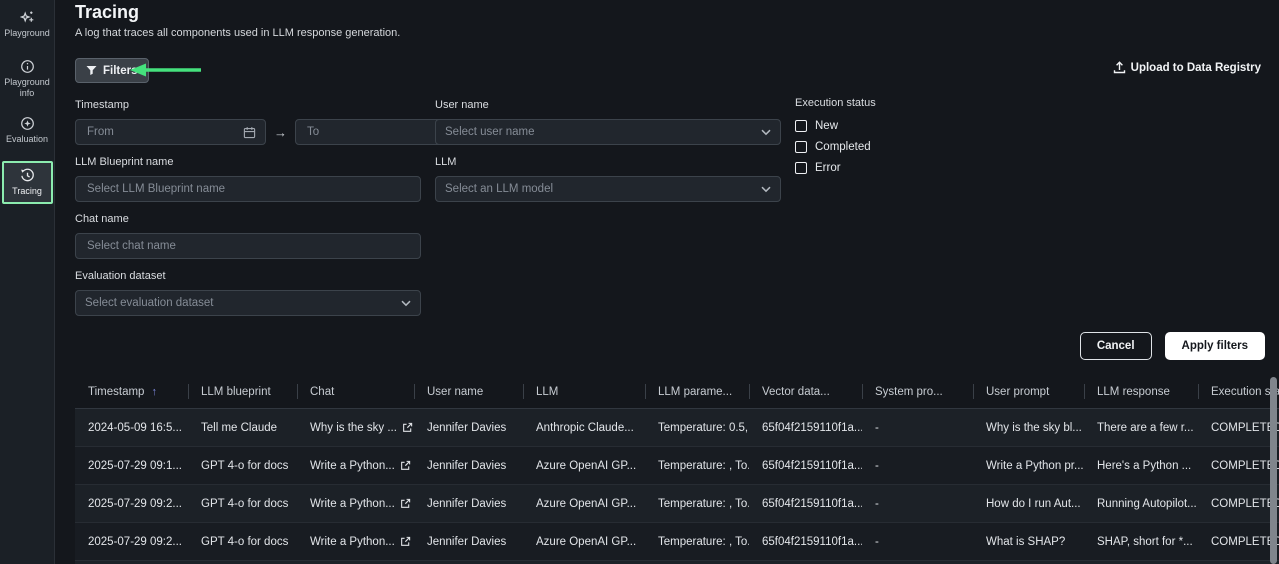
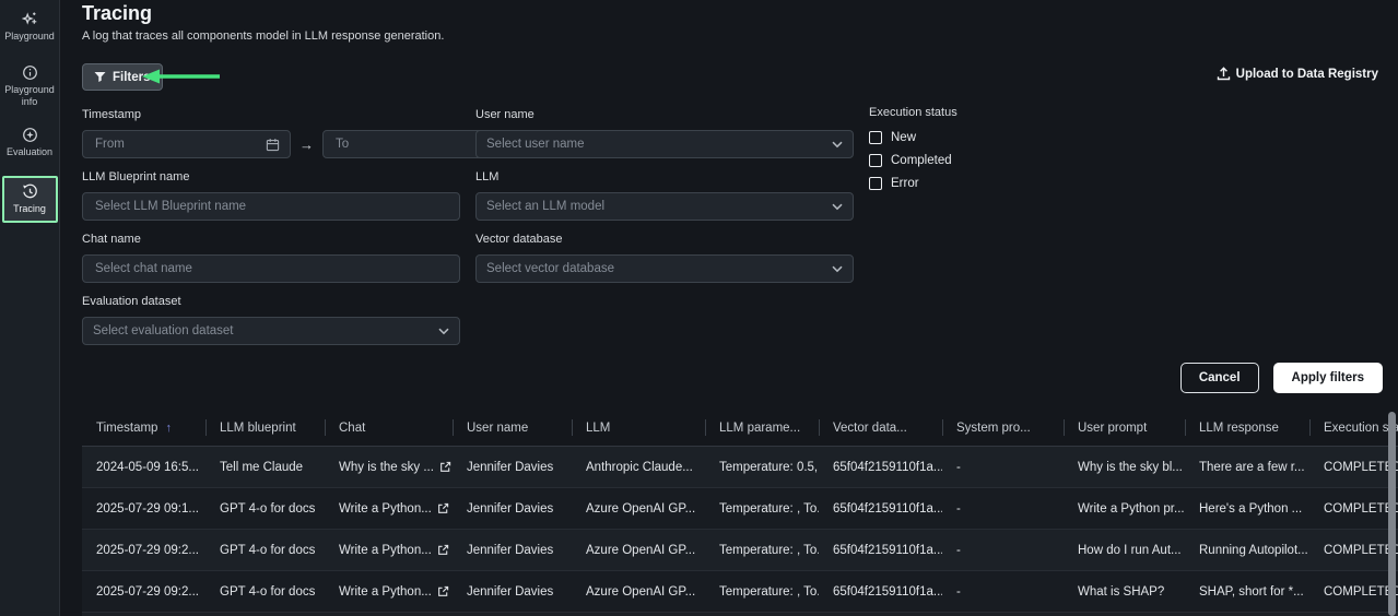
  Playground
  Playground info
  Evaluation
  Tracing
  Tracing
- A log that traces all components used in LLM response generation.
+ A log that traces all components model in LLM response generation.
  Filter
  Upload to Data Registry
  Timestamp
  From
  →
  To
  User name
  Select user name
  Execution status
  New
  Completed
  Error
  LLM Blueprint name
  Select LLM Blueprint name
  LLM
  Select an LLM model
  Chat name
  Select chat name
+ Vector database
+ Select vector database
  Evaluation dataset
  Select evaluation dataset
  Cancel
  Apply filters
  Timestamp
  ↑
  LLM blueprint
  Chat
  User name
  LLM
  LLM parame...
  Vector data...
  System pro...
  User prompt
  LLM response
  2024-05-09 16:5...
  Tell me Claude
  Why is the sky ...
  Jennifer Davies
  Anthropic Claude...
  Temperature: 0.5,
  65f04f2159110f1a...
  -
  Why is the sky bl...
  There are a few r...
  COMPLETD
  2025-07-29 09:1...
  GPT 4-o for docs
  Write a Python...
  Jennifer Davies
  Azure OpenAI GP...
  Temperature: , To.
  65f04f2159110f1a...
  -
  Write a Python pr...
  Here's a Python ...
  COMPLETD
  2025-07-29 09:2...
  GPT 4-o for docs
  Write a Python...
  Jennifer Davies
  Azure OpenAI GP...
  Temperature: , To.
  65f04f2159110f1a...
  -
  How do I run Aut...
  Running Autopilot...
  COMPLETD
  2025-07-29 09:2...
  GPT 4-o for docs
  Write a Python...
  Jennifer Davies
  Azure OpenAI GP...
  Temperature: , To.
  65f04f2159110f1a...
  -
  What is SHAP?
  SHAP, short for *...
  COMPLETD
